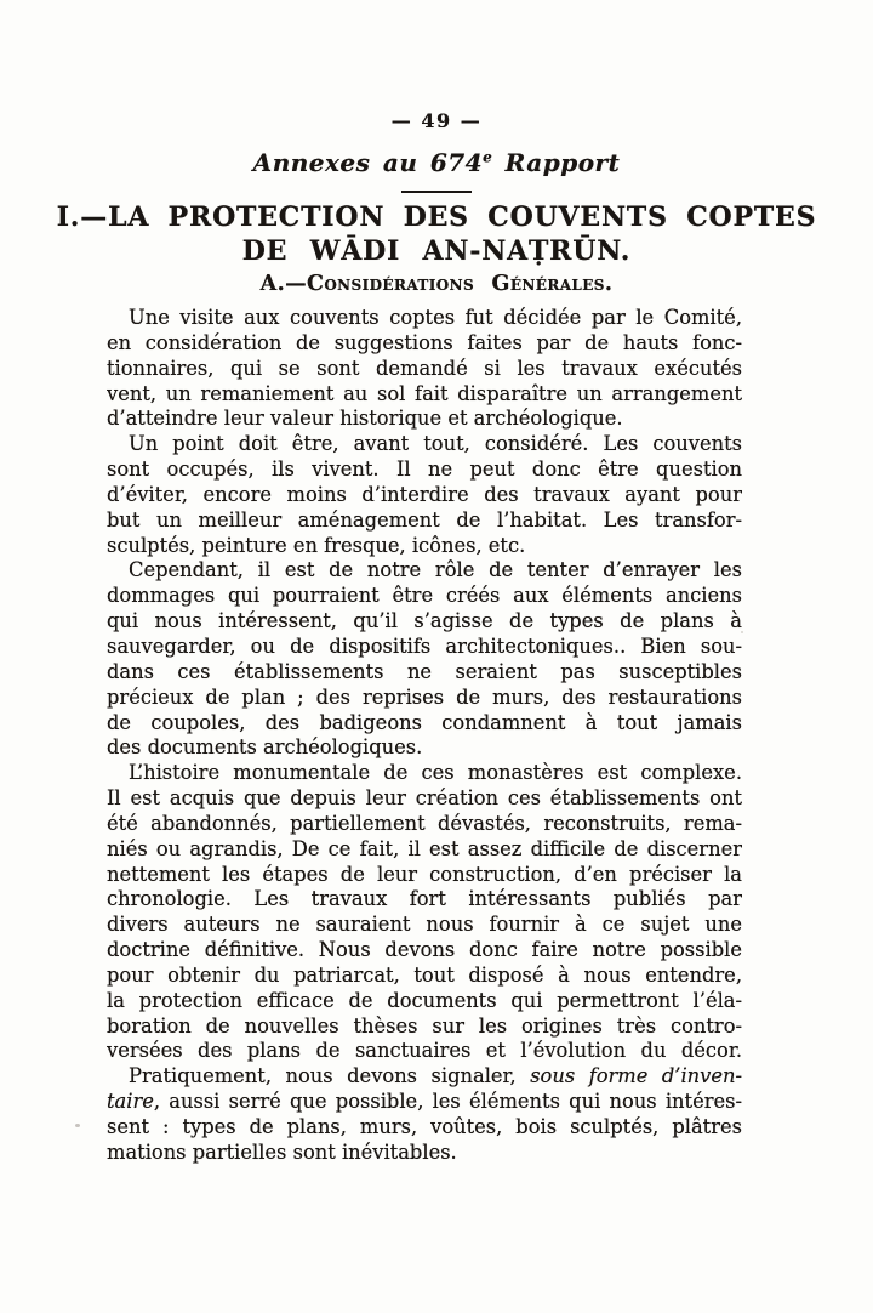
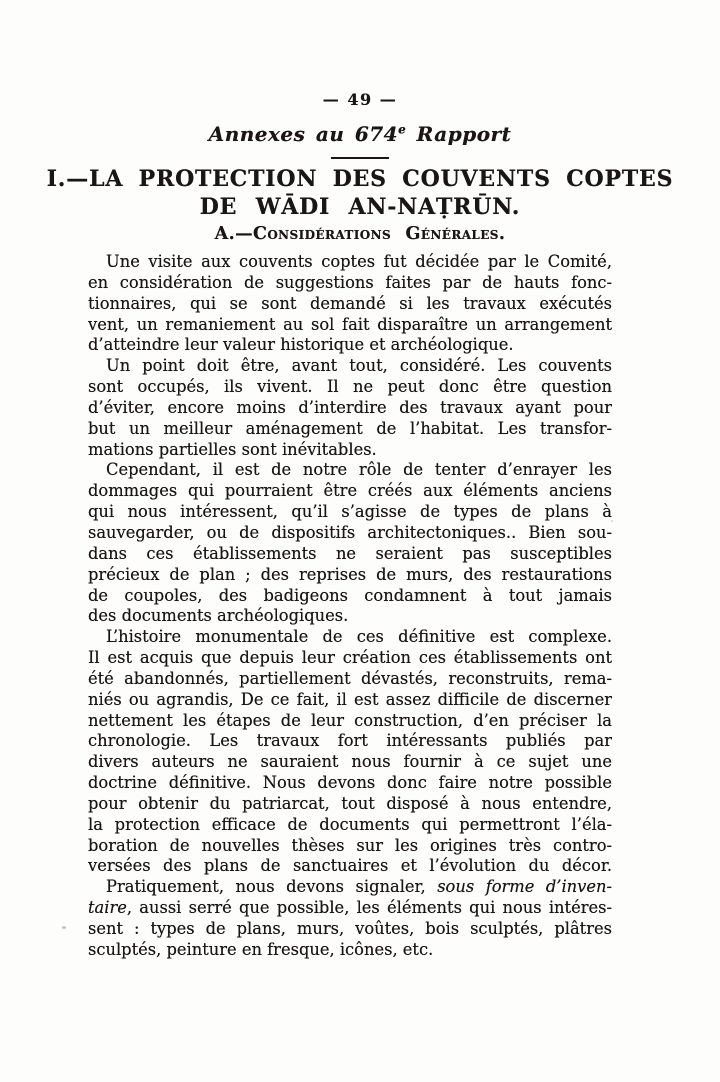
  — 49 —
  Annexes au 674e Rapport
  I.—LA PROTECTION DES COUVENTS COPTES
  DE WĀDI AN-NAṬRŪN.
  A.—Considérations Générales.
  Une visite aux couvents coptes fut décidée par le Comité,
  en considération de suggestions faites par de hauts fonc-
  tionnaires, qui se sont demandé si les travaux exécutés
  vent, un remaniement au sol fait disparaître un arrangement
  d’atteindre leur valeur historique et archéologique.
  Un point doit être, avant tout, considéré. Les couvents
  sont occupés, ils vivent. Il ne peut donc être question
  d’éviter, encore moins d’interdire des travaux ayant pour
  but un meilleur aménagement de l’habitat. Les transfor-
- sculptés, peinture en fresque, icônes, etc.
+ mations partielles sont inévitables.
  Cependant, il est de notre rôle de tenter d’enrayer les
  dommages qui pourraient être créés aux éléments anciens
  qui nous intéressent, qu’il s’agisse de types de plans à
  sauvegarder, ou de dispositifs architectoniques.. Bien sou-
  dans ces établissements ne seraient pas susceptibles
  précieux de plan ; des reprises de murs, des restaurations
  de coupoles, des badigeons condamnent à tout jamais
  des documents archéologiques.
- L’histoire monumentale de ces monastères est complexe.
+ L’histoire monumentale de ces définitive est complexe.
  Il est acquis que depuis leur création ces établissements ont
  été abandonnés, partiellement dévastés, reconstruits, rema-
  niés ou agrandis, De ce fait, il est assez difficile de discerner
  nettement les étapes de leur construction, d’en préciser la
  chronologie. Les travaux fort intéressants publiés par
  divers auteurs ne sauraient nous fournir à ce sujet une
  doctrine définitive. Nous devons donc faire notre possible
  pour obtenir du patriarcat, tout disposé à nous entendre,
  la protection efficace de documents qui permettront l’éla-
  boration de nouvelles thèses sur les origines très contro-
  versées des plans de sanctuaires et l’évolution du décor.
  Pratiquement, nous devons signaler, sous forme d’inven-
  taire, aussi serré que possible, les éléments qui nous intéres-
  sent : types de plans, murs, voûtes, bois sculptés, plâtres
- mations partielles sont inévitables.
+ sculptés, peinture en fresque, icônes, etc.
